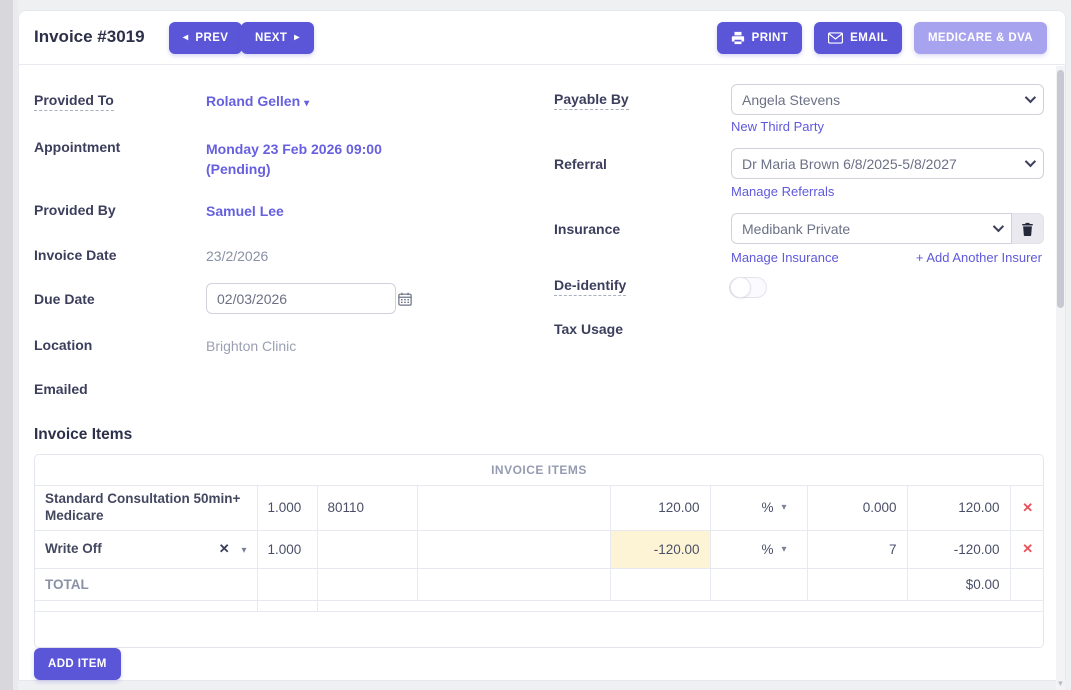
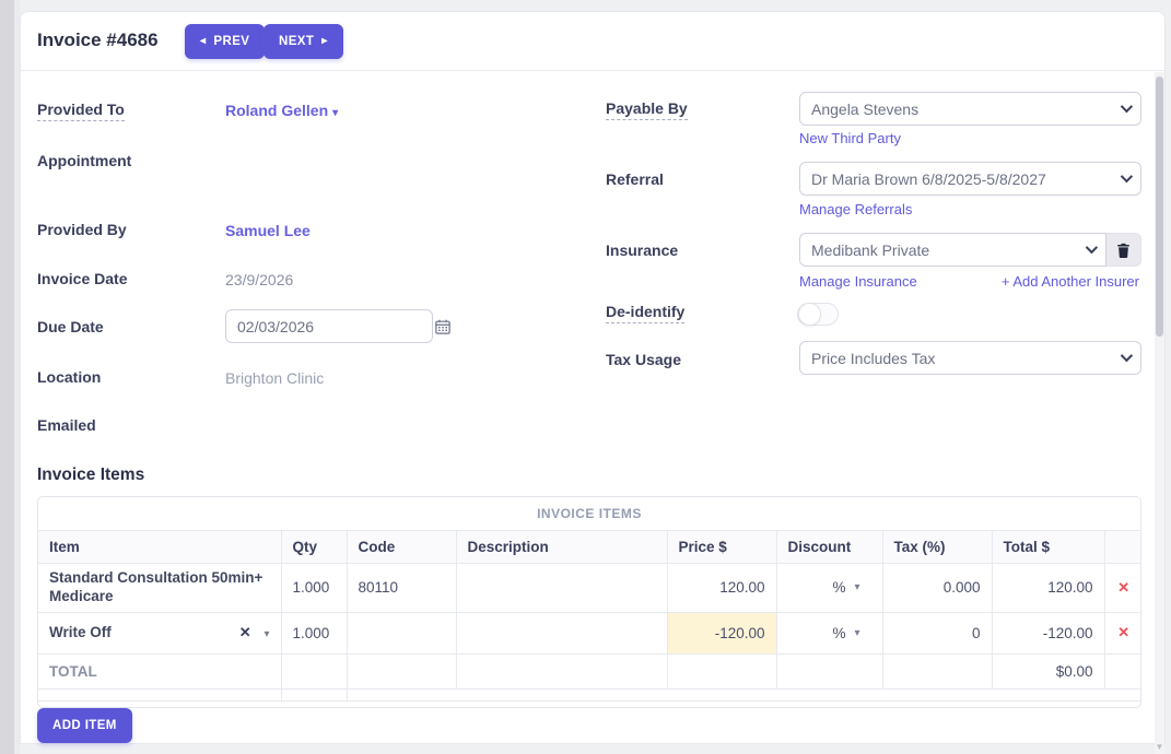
- Invoice #3019
+ Invoice #4686
  ◂
  PREV
  NEXT
  ▸
- PRINT
- EMAIL
- MEDICARE & DVA
  Provided To
  Roland Gellen ▾
  Appointment
- Monday 23 Feb 2026 09:00
- (Pending)
  Provided By
  Samuel Lee
  Invoice Date
- 23/2/2026
+ 23/9/2026
  Due Date
  02/03/2026
  Location
  Brighton Clinic
  Emailed
  Payable By
  Angela Stevens
  New Third Party
  Referral
  Dr Maria Brown 6/8/2025-5/8/2027
  Manage Referrals
  Insurance
  Medibank Private
  Manage Insurance
  + Add Another Insurer
  De-identify
  Tax Usage
+ Price Includes Tax
  Invoice Items
  INVOICE ITEMS
+ Item	Qty	Code	Description	Price $	Discount	Tax (%)	Total $
  Standard Consultation 50min+ Medicare	1.000	80110		120.00	% ▾	0.000	120.00	✕
- Write Off ✕ ▾	1.000			-120.00	% ▾	7	-120.00	✕
+ Write Off ✕ ▾	1.000			-120.00	% ▾	0	-120.00	✕
  TOTAL							$0.00
  ADD ITEM
  ▼
